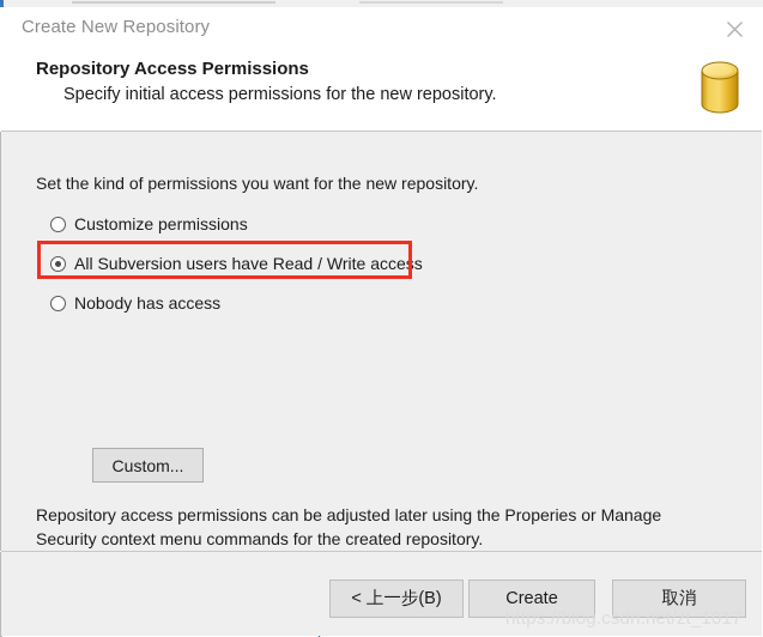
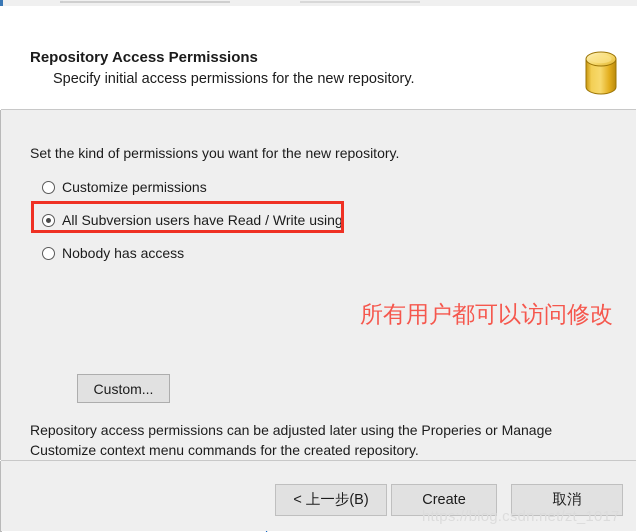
- Create New Repository
  Repository Access Permissions
  Specify initial access permissions for the new repository.
  Set the kind of permissions you want for the new repository.
  Customize permissions
- All Subversion users have Read / Write access
+ All Subversion users have Read / Write using
  Nobody has access
  Custom...
- Repository access permissions can be adjusted later using the Properies or Manage Security context menu commands for the created repository.
+ Repository access permissions can be adjusted later using the Properies or Manage Customize context menu commands for the created repository.
+ 所有用户都可以访问修改
  < 上一步(B)
  Create
  取消
  https://blog.csdn.net/zt_1017
